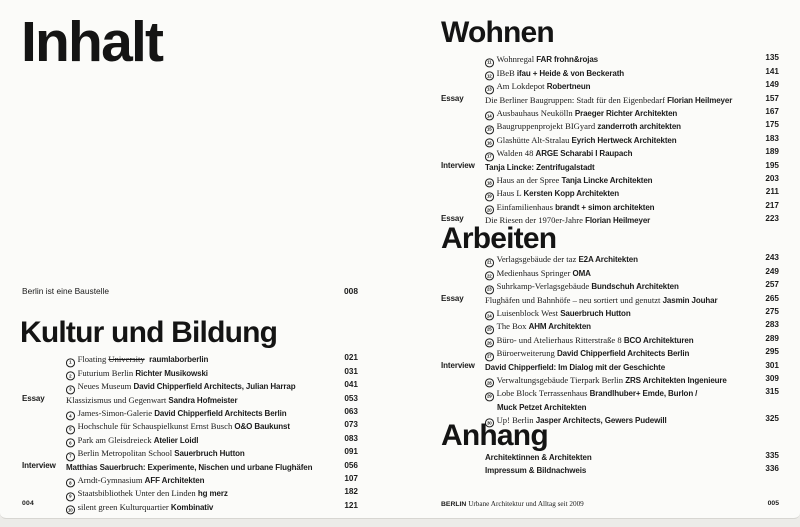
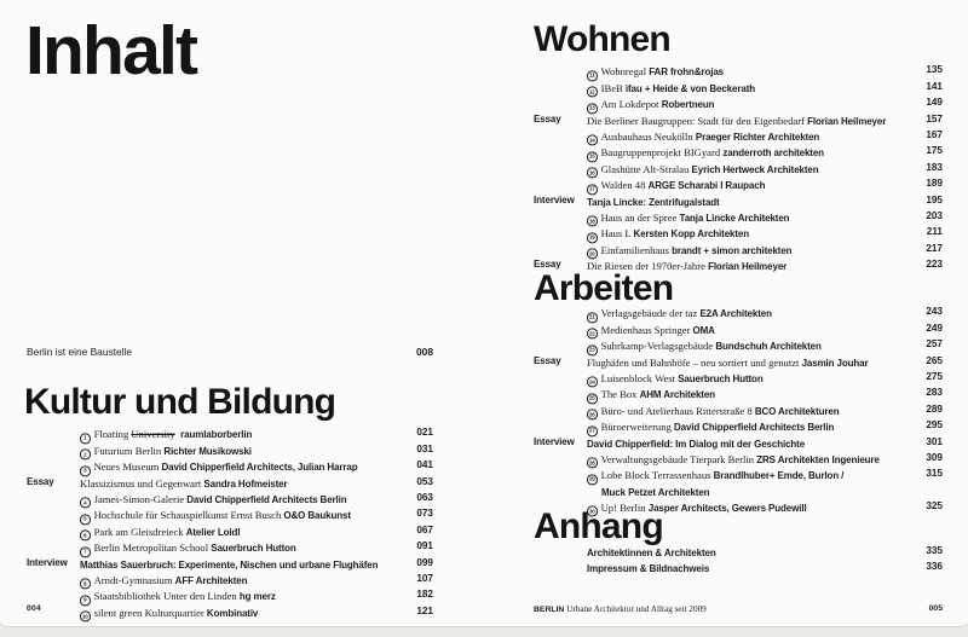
  Inhalt
  Berlin ist eine Baustelle
  008
  Kultur und Bildung
  Floating University raumlaborberlin
  021
  Futurium Berlin Richter Musikowski
  031
  Neues Museum David Chipperfield Architects, Julian Harrap
  041
  Essay
  Klassizismus und Gegenwart Sandra Hofmeister
  053
  James-Simon-Galerie David Chipperfield Architects Berlin
  063
  Hochschule für Schauspielkunst Ernst Busch O&O Baukunst
  073
  Park am Gleisdreieck Atelier Loidl
- 083
+ 067
  Berlin Metropolitan School Sauerbruch Hutton
  091
  Interview
  Matthias Sauerbruch: Experimente, Nischen und urbane Flughäfen
- 056
+ 099
  Arndt-Gymnasium AFF Architekten
  107
  Staatsbibliothek Unter den Linden hg merz
  182
  silent green Kulturquartier Kombinativ
  121
  Wohnen
  Wohnregal FAR frohn&rojas
  135
  IBeB ifau + Heide & von Beckerath
  141
  Am Lokdepot Robertneun
  149
  Essay
  Die Berliner Baugruppen: Stadt für den Eigenbedarf Florian Heilmeyer
  157
  Ausbauhaus Neukölln Praeger Richter Architekten
  167
  Baugruppenprojekt BIGyard zanderroth architekten
  175
  Glashütte Alt-Stralau Eyrich Hertweck Architekten
  183
  Walden 48 ARGE Scharabi I Raupach
  189
  Interview
  Tanja Lincke: Zentrifugalstadt
  195
  Haus an der Spree Tanja Lincke Architekten
  203
  Haus L Kersten Kopp Architekten
  211
  Einfamilienhaus brandt + simon architekten
  217
  Essay
  Die Riesen der 1970er-Jahre Florian Heilmeyer
  223
  Arbeiten
  Verlagsgebäude der taz E2A Architekten
  243
  Medienhaus Springer OMA
  249
  Suhrkamp-Verlagsgebäude Bundschuh Architekten
  257
  Essay
  Flughäfen und Bahnhöfe – neu sortiert und genutzt Jasmin Jouhar
  265
  Luisenblock West Sauerbruch Hutton
  275
  The Box AHM Architekten
  283
  Büro- und Atelierhaus Ritterstraße 8 BCO Architekturen
  289
  Büroerweiterung David Chipperfield Architects Berlin
  295
  Interview
  David Chipperfield: Im Dialog mit der Geschichte
  301
  Verwaltungsgebäude Tierpark Berlin ZRS Architekten Ingenieure
  309
  Lobe Block Terrassenhaus Brandlhuber+ Emde, Burlon /
  Muck Petzet Architekten
  315
  Up! Berlin Jasper Architects, Gewers Pudewill
  325
  Anhang
  Architektinnen & Architekten
  335
  Impressum & Bildnachweis
  336
  Urbane Architektur und Alltag seit 2009
